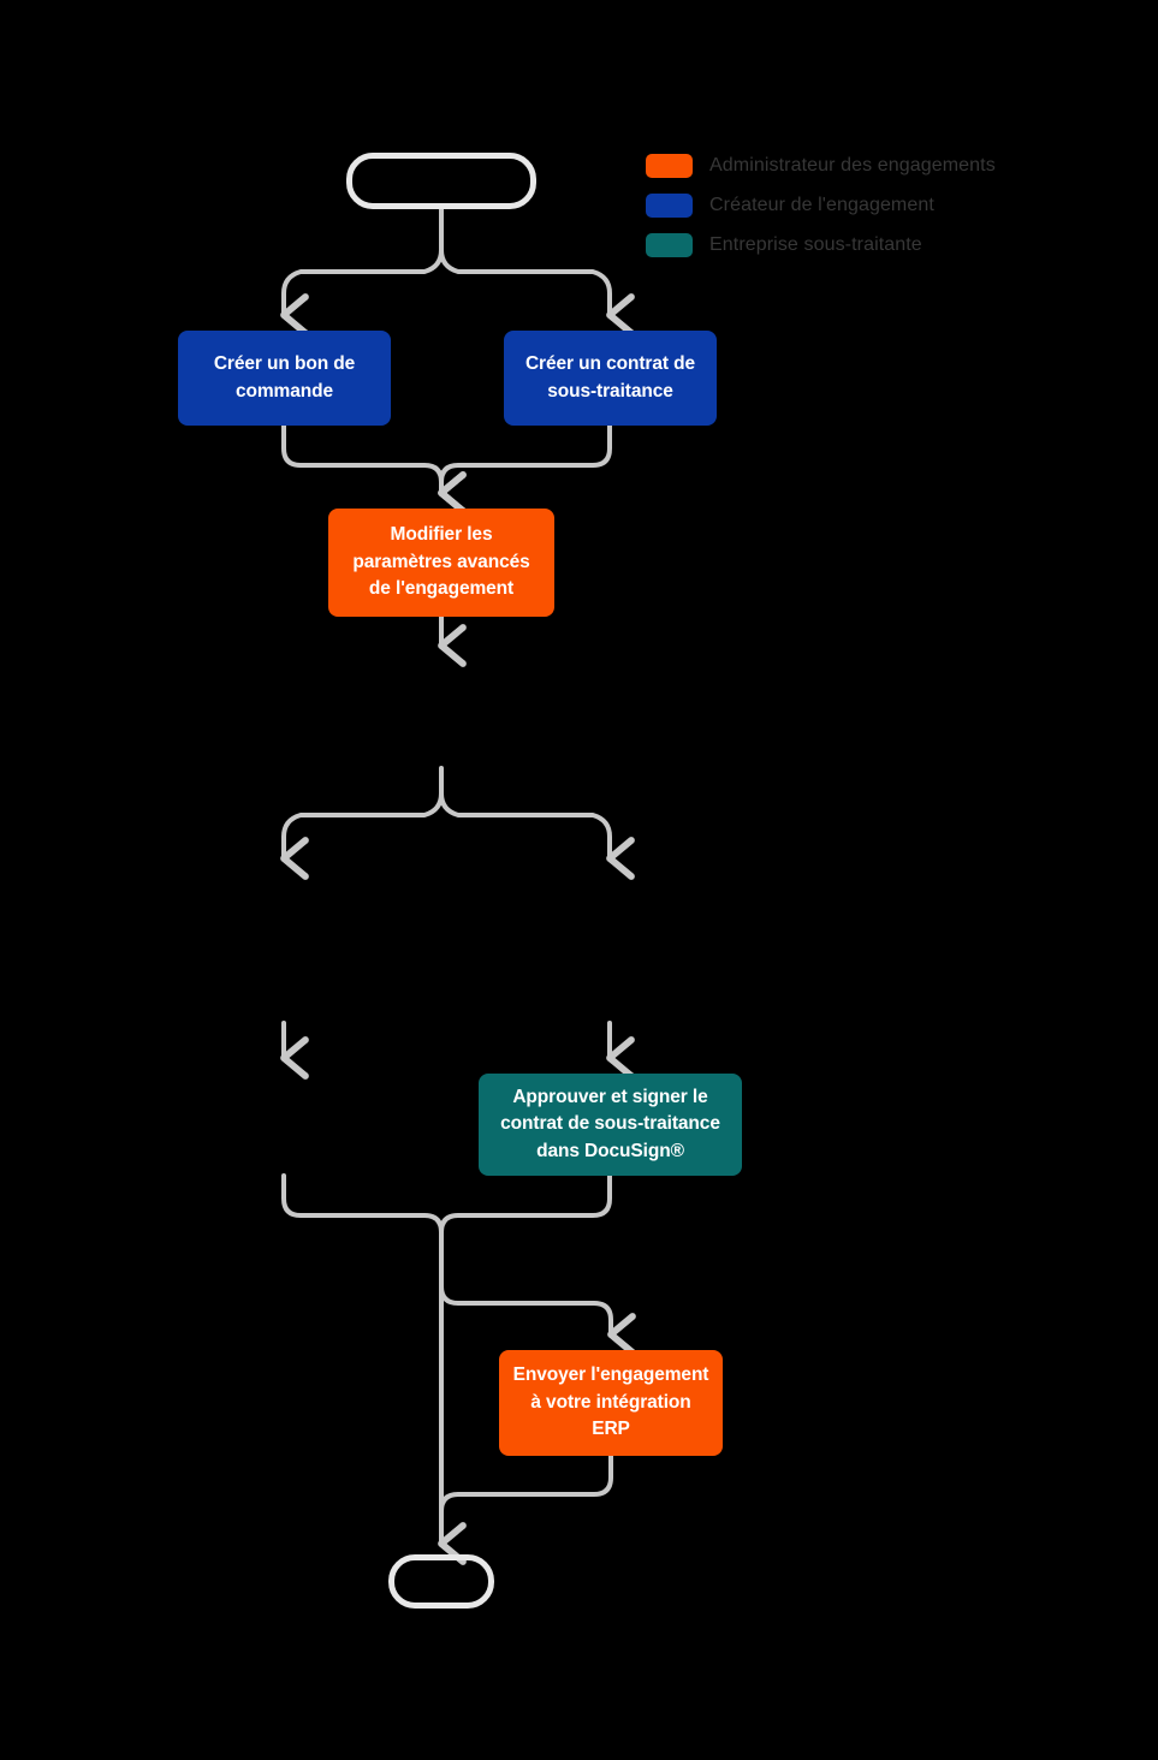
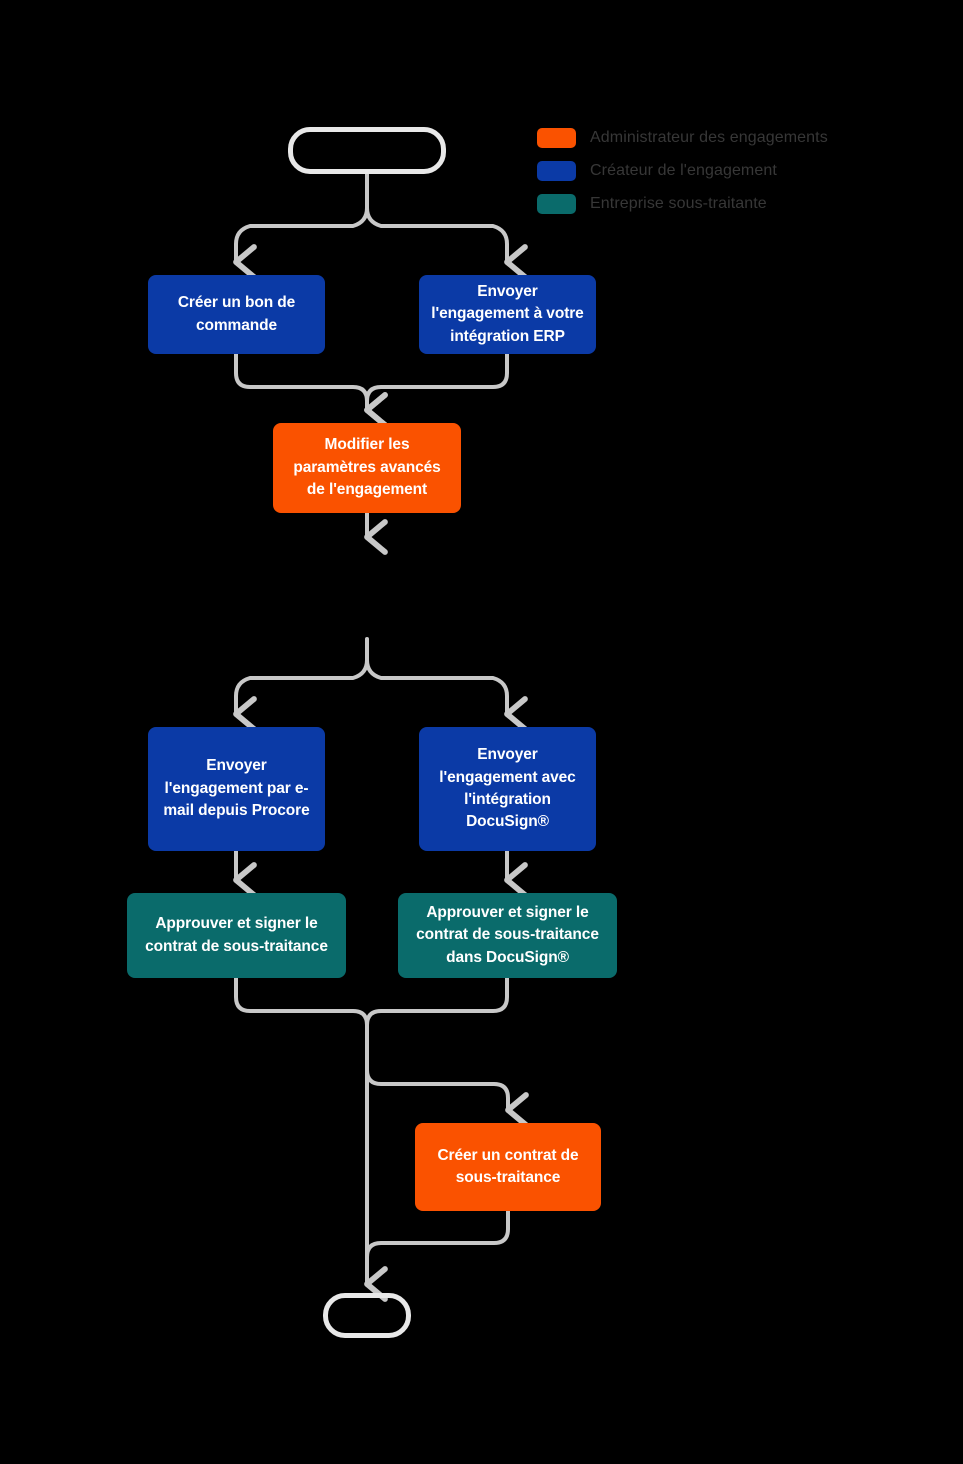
  Créer un bon de commande
- Créer un contrat de sous-traitance
+ Envoyer l'engagement à votre intégration ERP
  Modifier les paramètres avancés de l'engagement
+ Envoyer l'engagement par e-mail depuis Procore
+ Envoyer l'engagement avec l'intégration DocuSign®
+ Approuver et signer le contrat de sous-traitance
  Approuver et signer le contrat de sous-traitance dans DocuSign®
- Envoyer l'engagement à votre intégration ERP
+ Créer un contrat de sous-traitance
  Administrateur des engagements
  Créateur de l'engagement
  Entreprise sous-traitante
